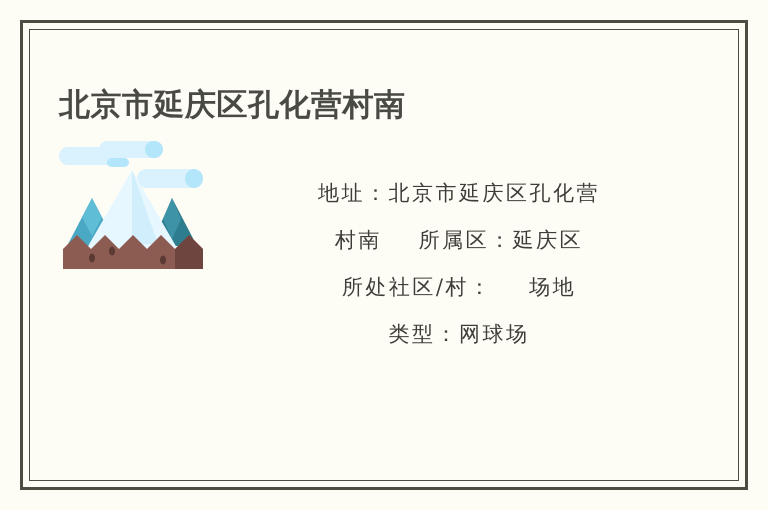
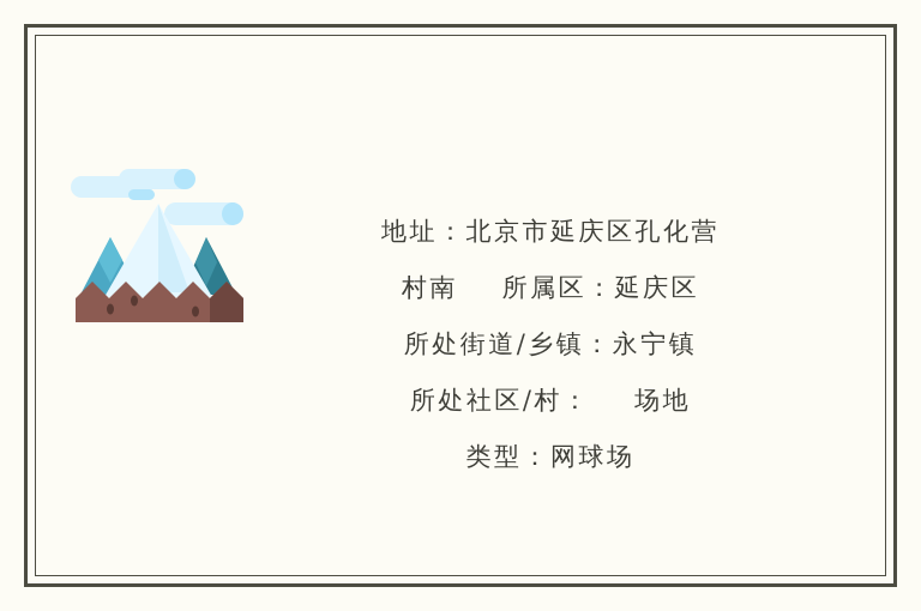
- 北京市延庆区孔化营村南
  地址：北京市延庆区孔化营
  村南 所属区：延庆区
+ 所处街道/乡镇：永宁镇
  所处社区/村： 场地
  类型：网球场
